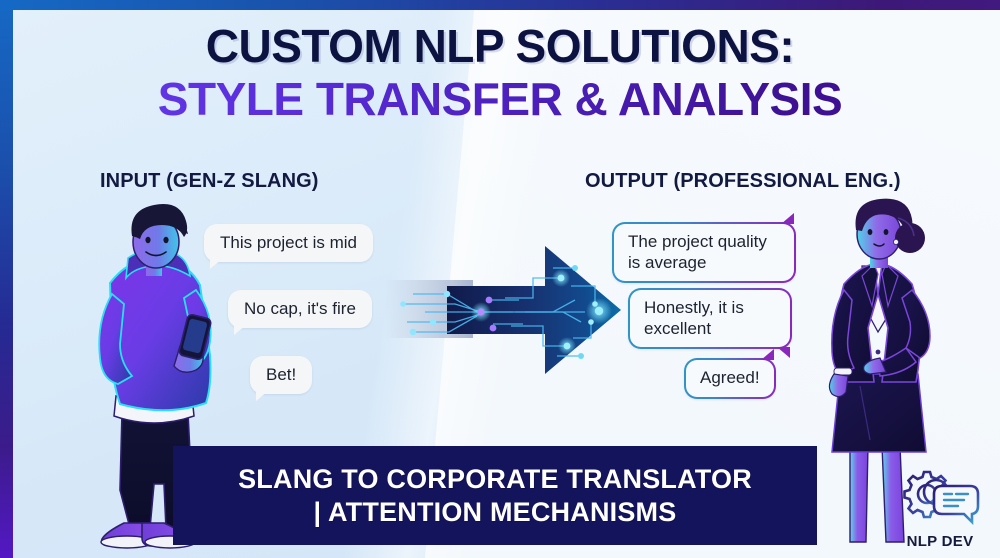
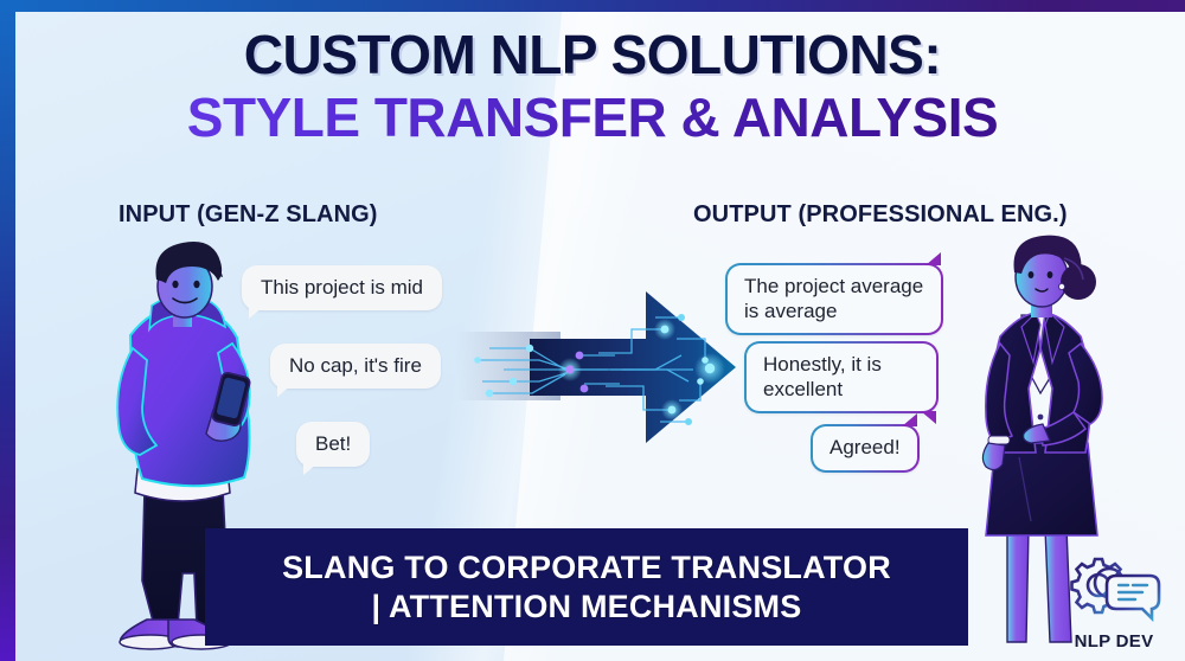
  This project is mid
  No cap, it's fire
  Bet!
- The project quality is average
+ The project average is average
  Honestly, it is excellent
  Agreed!
  SLANG TO CORPORATE TRANSLATOR
  | ATTENTION MECHANISMS
  CUSTOM NLP SOLUTIONS:
  STYLE TRANSFER & ANALYSIS
  INPUT (GEN-Z SLANG)
  OUTPUT (PROFESSIONAL ENG.)
  NLP DEV
